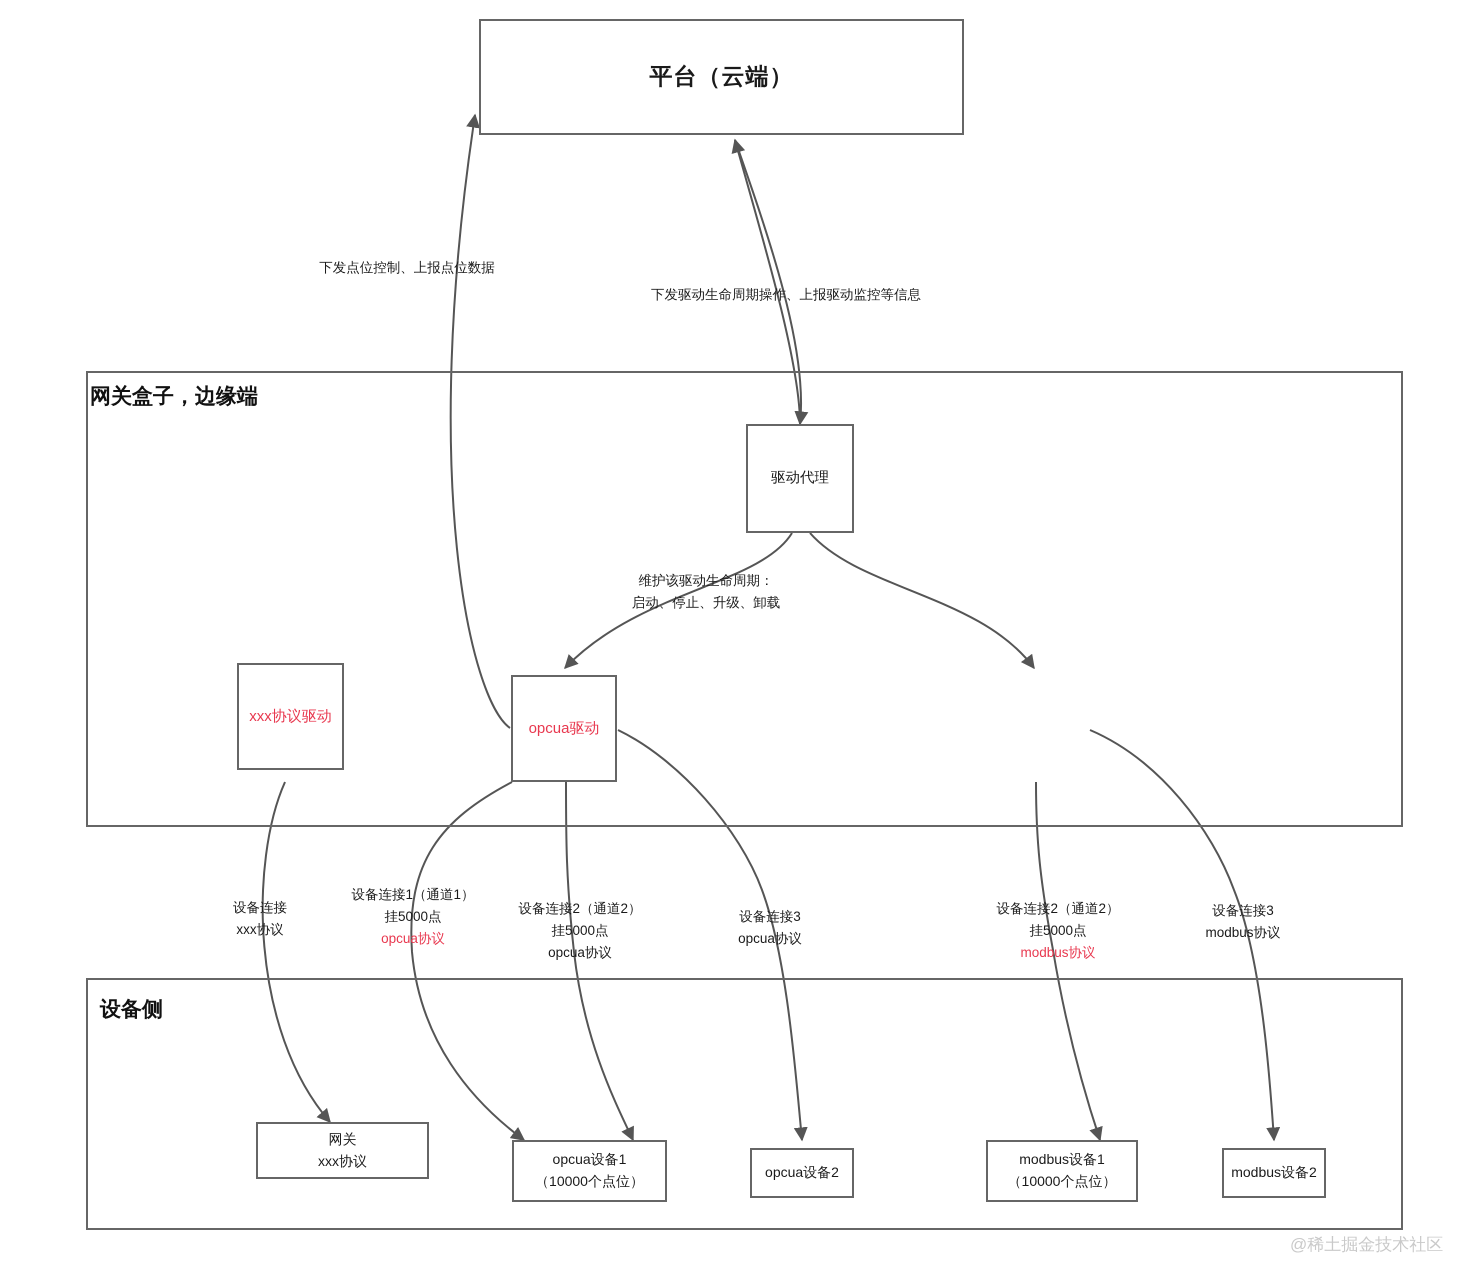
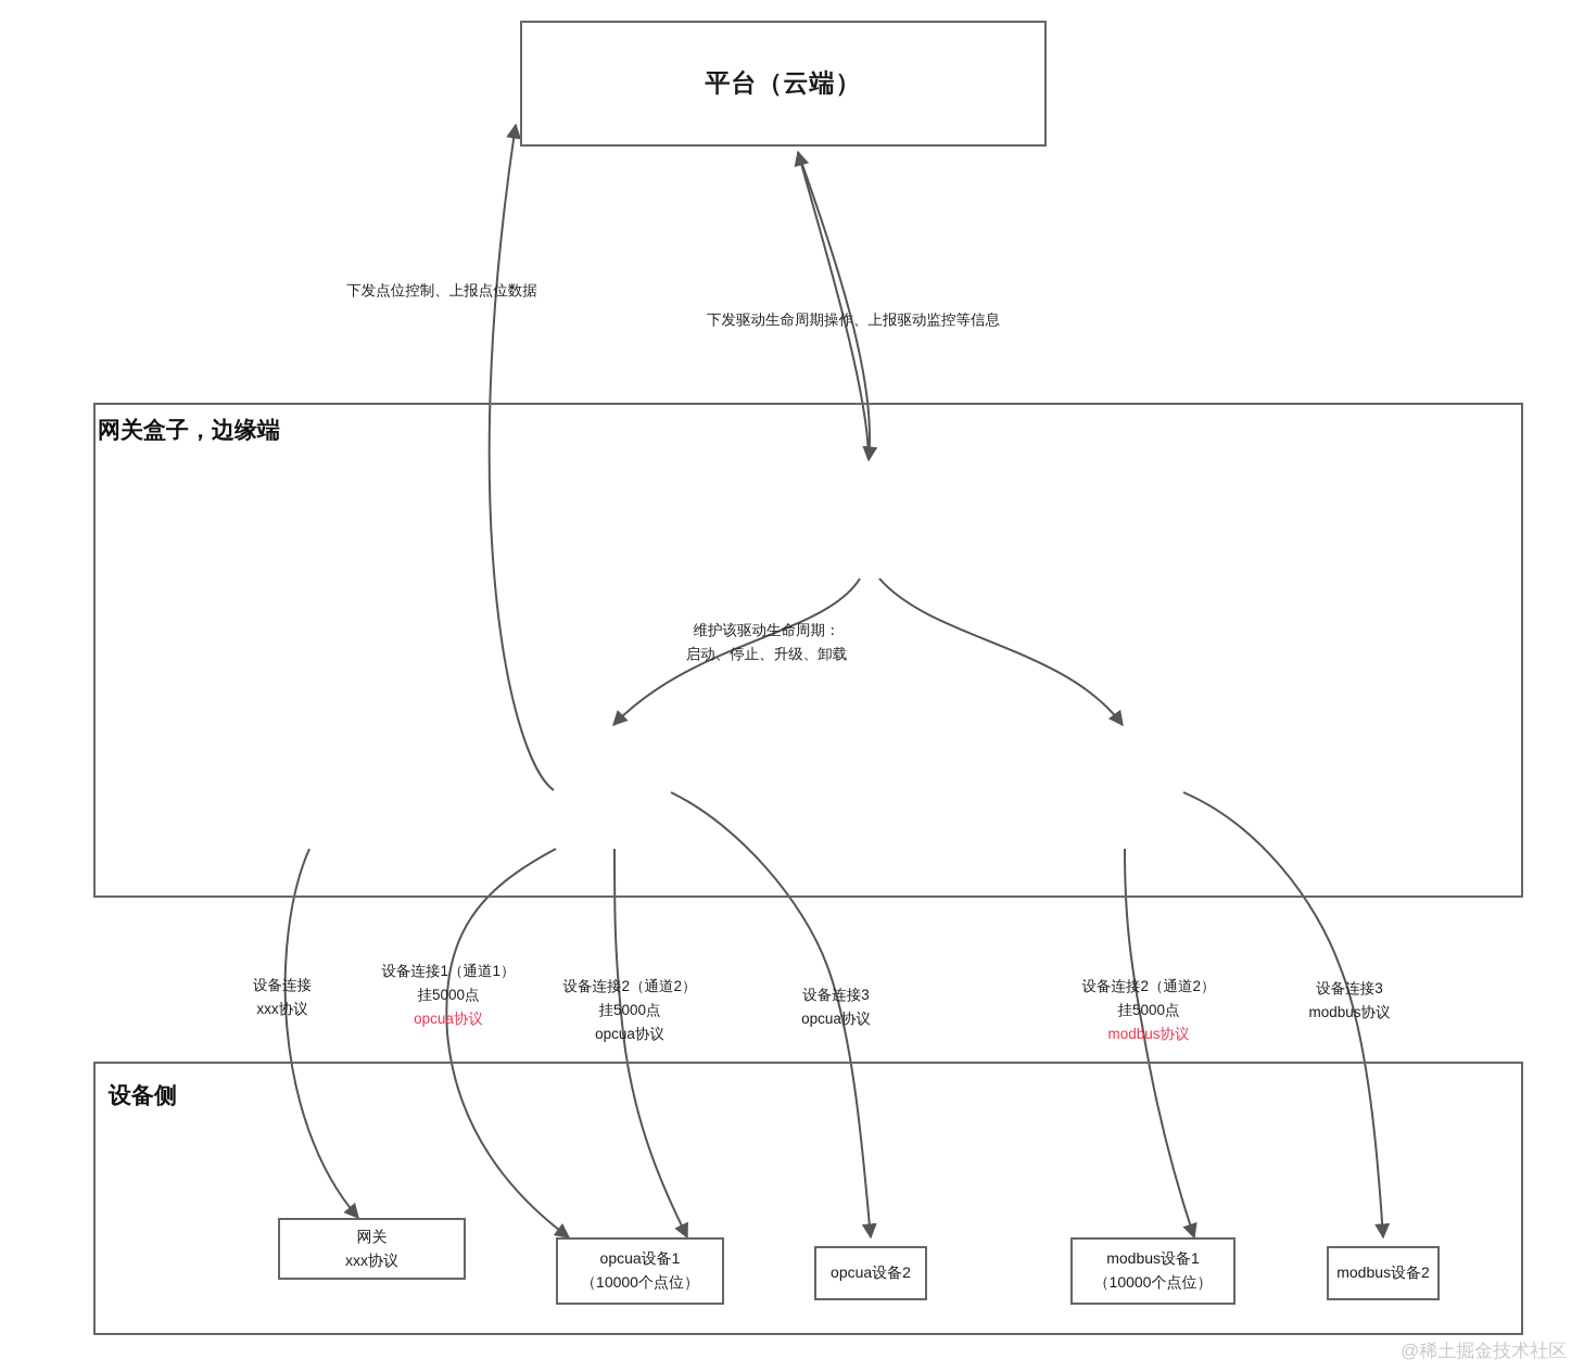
  平台（云端）
  网关盒子，边缘端
  设备侧
- 驱动代理
- xxx协议驱动
- opcua驱动
  网关
  xxx协议
  opcua设备1
  （10000个点位）
  opcua设备2
  modbus设备1
  （10000个点位）
  modbus设备2
  下发点位控制、上报点位数据
  下发驱动生命周期操作、上报驱动监控等信息
  维护该驱动生命周期：
  启动、停止、升级、卸载
  设备连接
  xxx协议
  设备连接1（通道1）
  挂5000点
  opcua协议
  设备连接2（通道2）
  挂5000点
  opcua协议
  设备连接3
  opcua协议
  设备连接2（通道2）
  挂5000点
  modbus协议
  设备连接3
  modbus协议
  @稀土掘金技术社区
